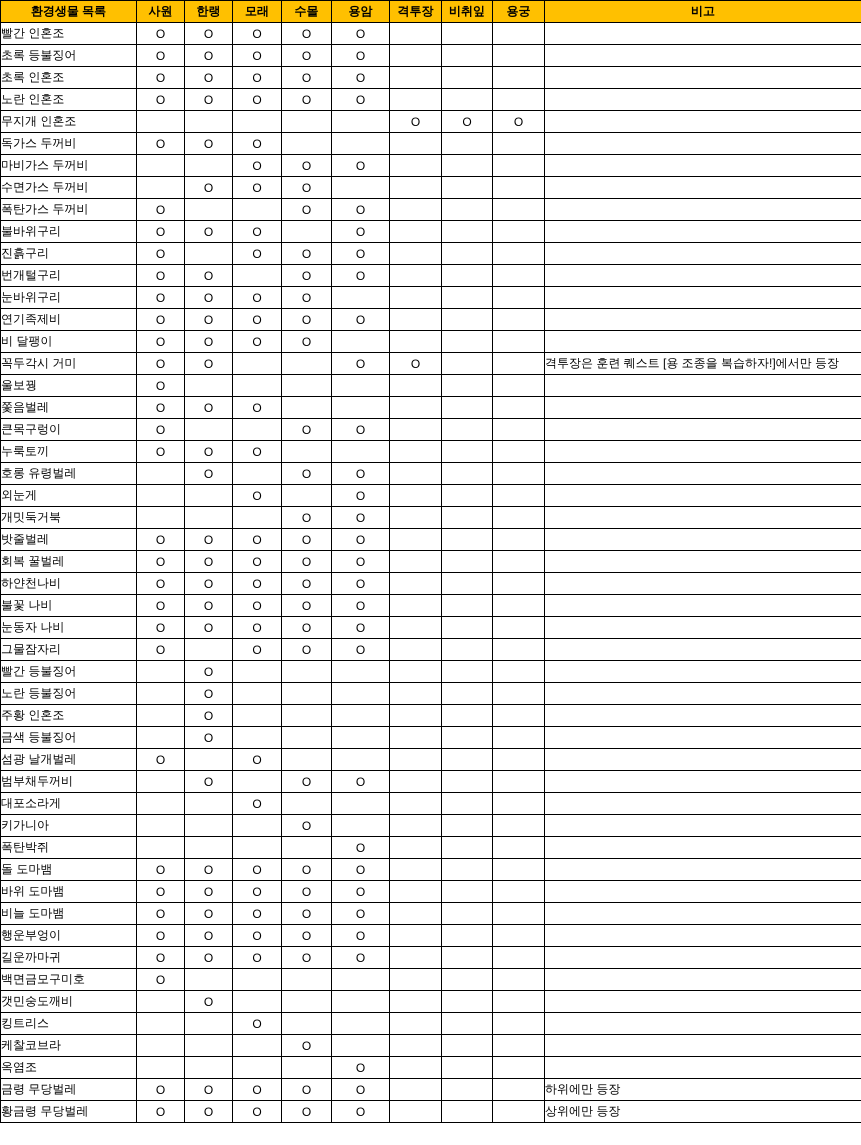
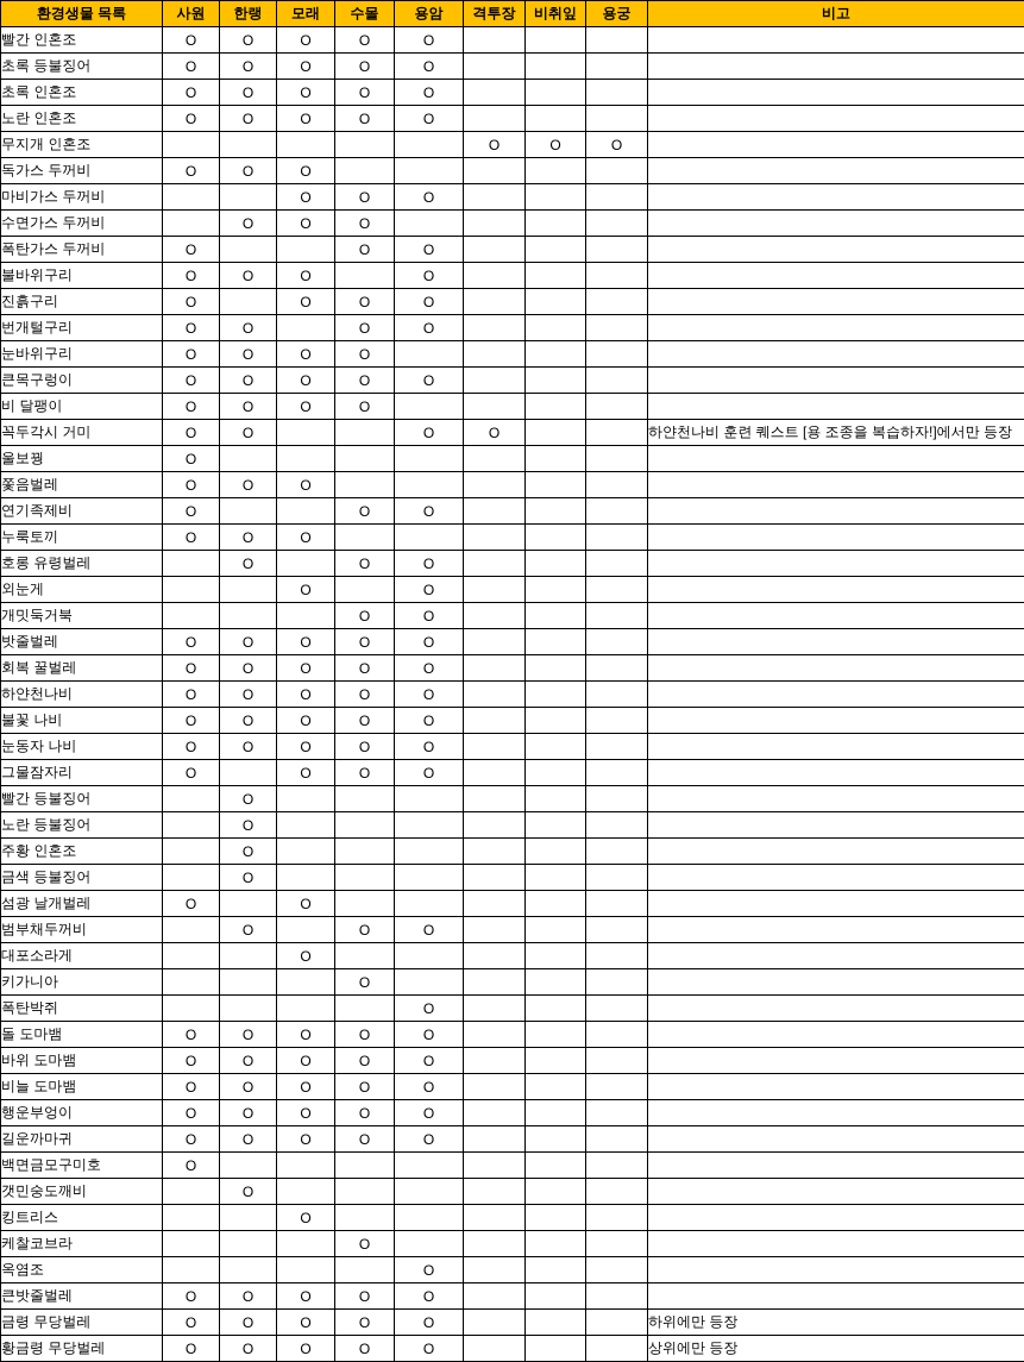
  환경생물 목록	사원	한랭	모래	수몰	용암	격투장	비취잎	용궁	비고
  빨간 인혼조	O	O	O	O	O
  초록 등불징어	O	O	O	O	O
  초록 인혼조	O	O	O	O	O
  노란 인혼조	O	O	O	O	O
  무지개 인혼조						O	O	O
  독가스 두꺼비	O	O	O
  마비가스 두꺼비			O	O	O
  수면가스 두꺼비		O	O	O
  폭탄가스 두꺼비	O			O	O
  불바위구리	O	O	O		O
  진흙구리	O		O	O	O
  번개털구리	O	O		O	O
  눈바위구리	O	O	O	O
- 연기족제비	O	O	O	O	O
+ 큰목구렁이	O	O	O	O	O
  비 달팽이	O	O	O	O
- 꼭두각시 거미	O	O			O	O			격투장은 훈련 퀘스트 [용 조종을 복습하자!]에서만 등장
+ 꼭두각시 거미	O	O			O	O			하얀천나비 훈련 퀘스트 [용 조종을 복습하자!]에서만 등장
  울보꿩	O
  쫓음벌레	O	O	O
- 큰목구렁이	O			O	O
+ 연기족제비	O			O	O
  누룩토끼	O	O	O
  호롱 유령벌레		O		O	O
  외눈게			O		O
  개밋둑거북				O	O
  밧줄벌레	O	O	O	O	O
  회복 꿀벌레	O	O	O	O	O
  하얀천나비	O	O	O	O	O
  불꽃 나비	O	O	O	O	O
  눈동자 나비	O	O	O	O	O
  그물잠자리	O		O	O	O
  빨간 등불징어		O
  노란 등불징어		O
  주황 인혼조		O
  금색 등불징어		O
  섬광 날개벌레	O		O
  범부채두꺼비		O		O	O
  대포소라게			O
  키가니아				O
  폭탄박쥐					O
  돌 도마뱀	O	O	O	O	O
  바위 도마뱀	O	O	O	O	O
  비늘 도마뱀	O	O	O	O	O
  행운부엉이	O	O	O	O	O
  길운까마귀	O	O	O	O	O
  백면금모구미호	O
  갯민숭도깨비		O
  킹트리스			O
  케찰코브라				O
  옥염조					O
+ 큰밧줄벌레	O	O	O	O	O
  금령 무당벌레	O	O	O	O	O				하위에만 등장
  황금령 무당벌레	O	O	O	O	O				상위에만 등장
